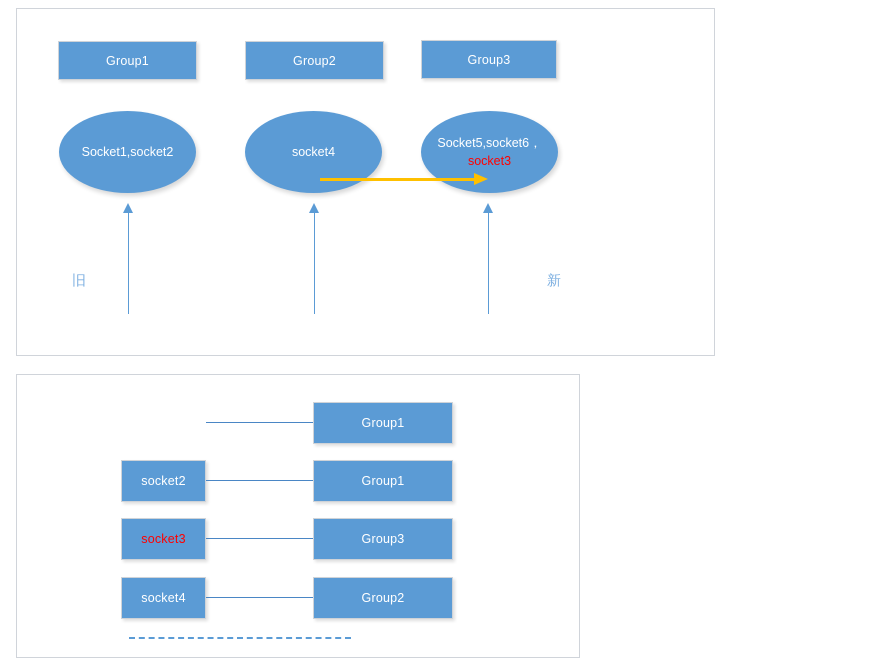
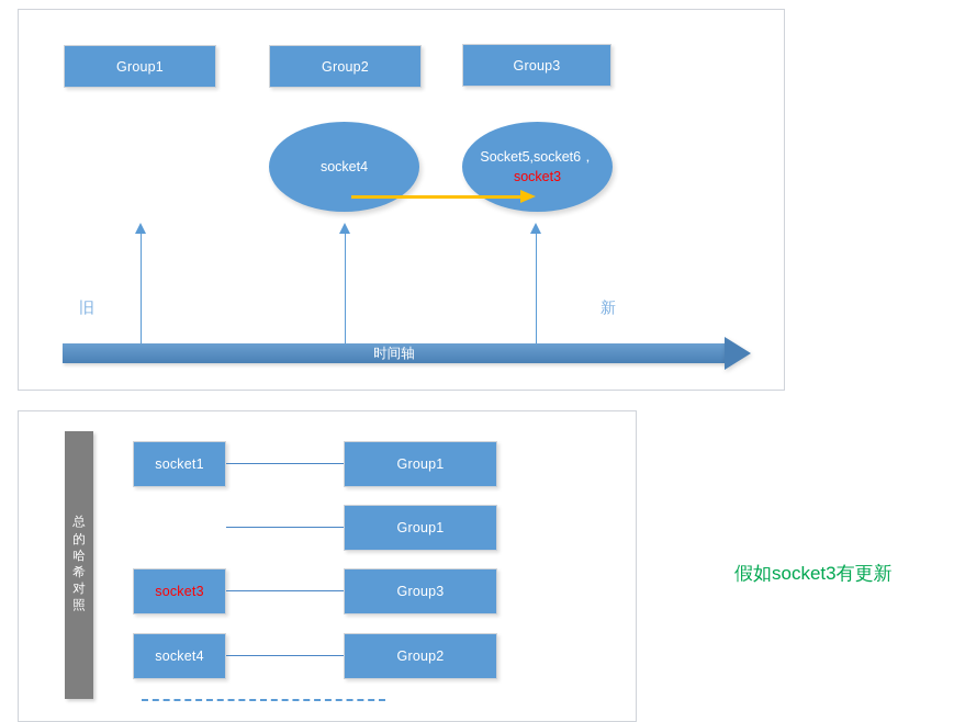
  Group1
  Group2
  Group3
- Socket1,socket2
  socket4
  Socket5,socket6，
  socket3
  旧
  新
+ 时间轴
+ 总
+ 的
+ 哈
+ 希
+ 对
+ 照
+ socket1
  Group1
- socket2
  Group1
  socket3
  Group3
  socket4
  Group2
+ 假如socket3有更新
